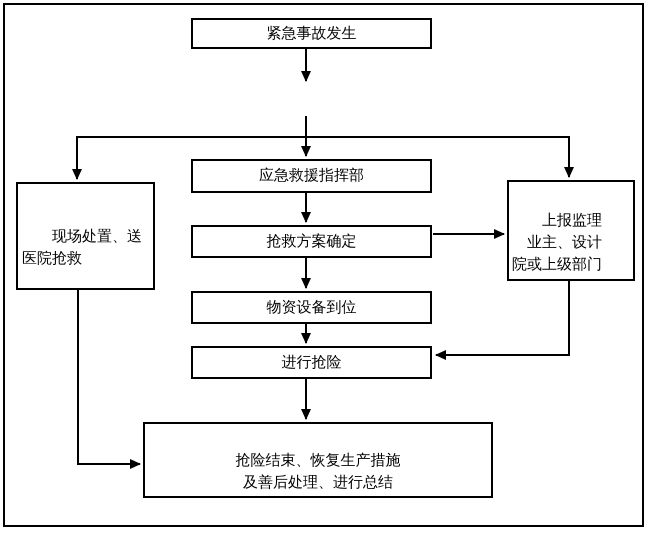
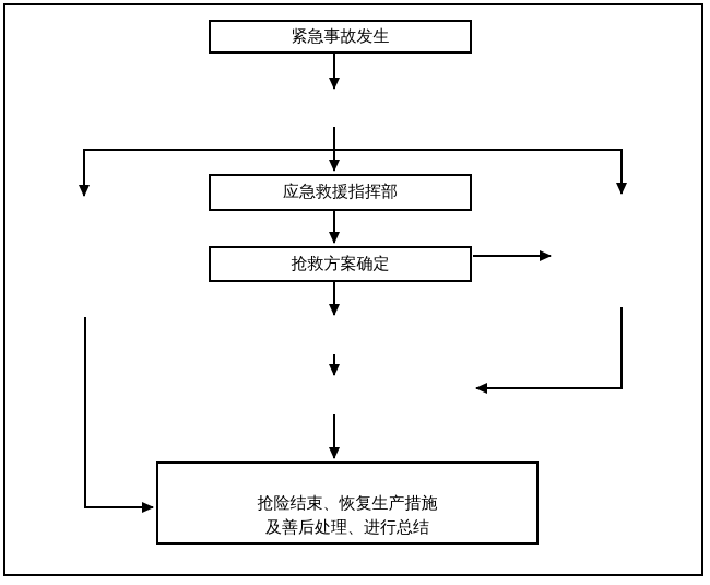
  紧急事故发生
  应急救援指挥部
  抢救方案确定
- 物资设备到位
- 进行抢险
- 现场处置、送
- 医院抢救
- 上报监理
- 业主、设计
- 院或上级部门
  抢险结束、恢复生产措施
  及善后处理、进行总结
